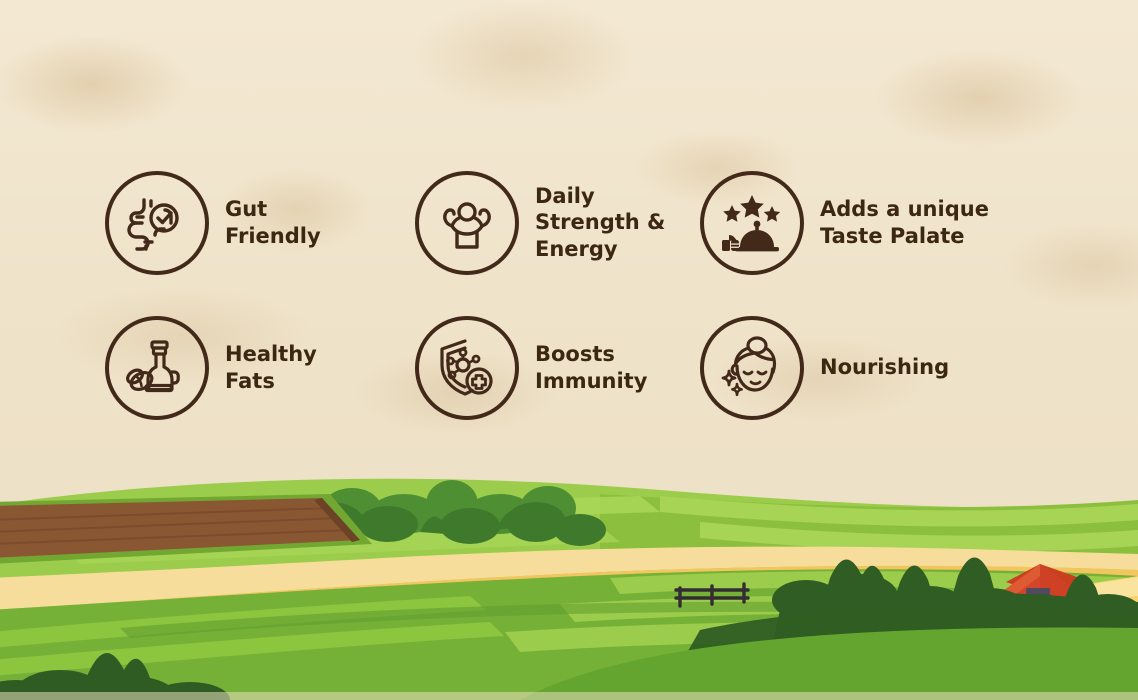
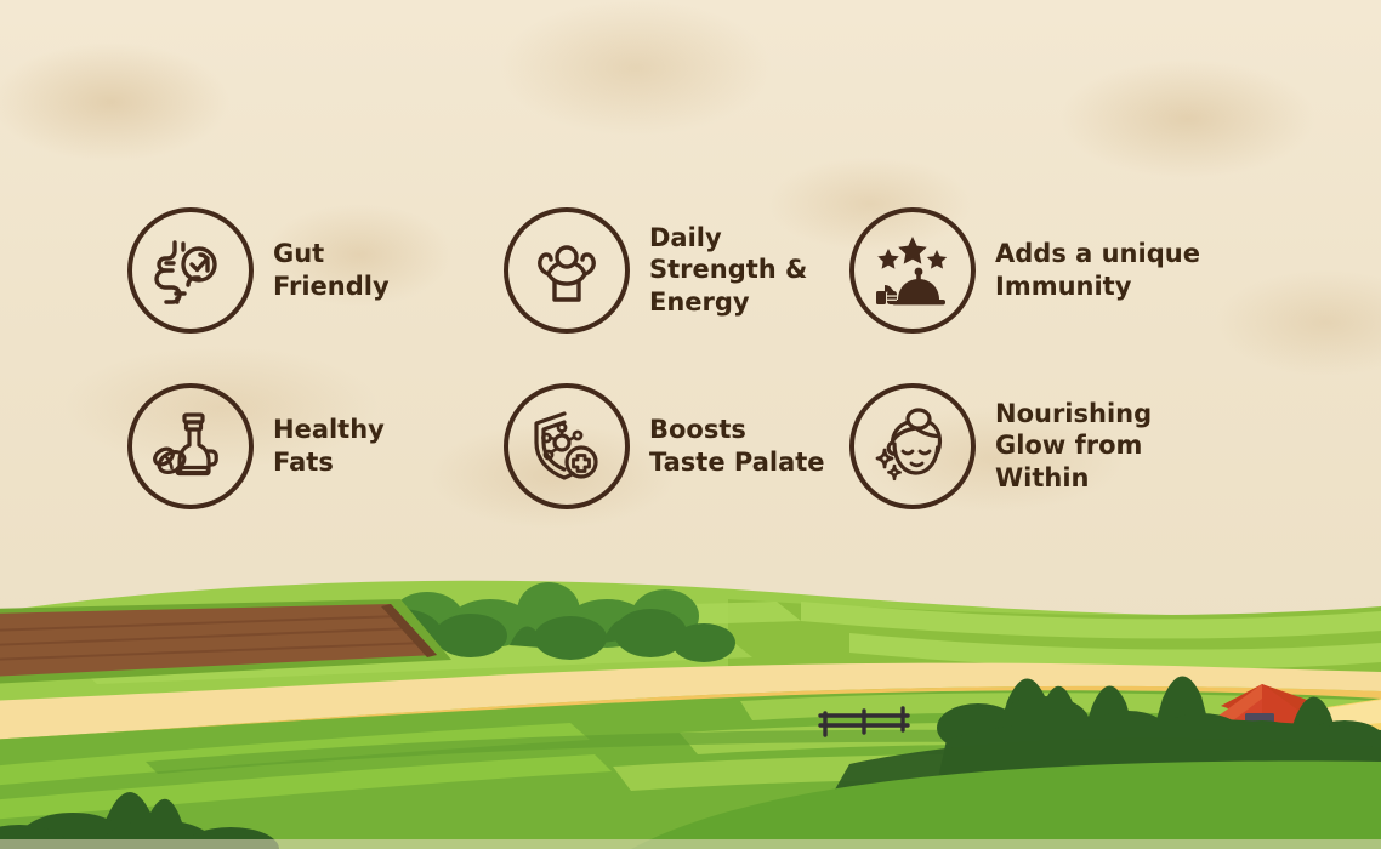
  Gut
  Friendly
  Daily
  Strength &
  Energy
  Adds a unique
- Taste Palate
+ Immunity
  Healthy
  Fats
  Boosts
- Immunity
+ Taste Palate
  Nourishing
+ Glow from
+ Within
